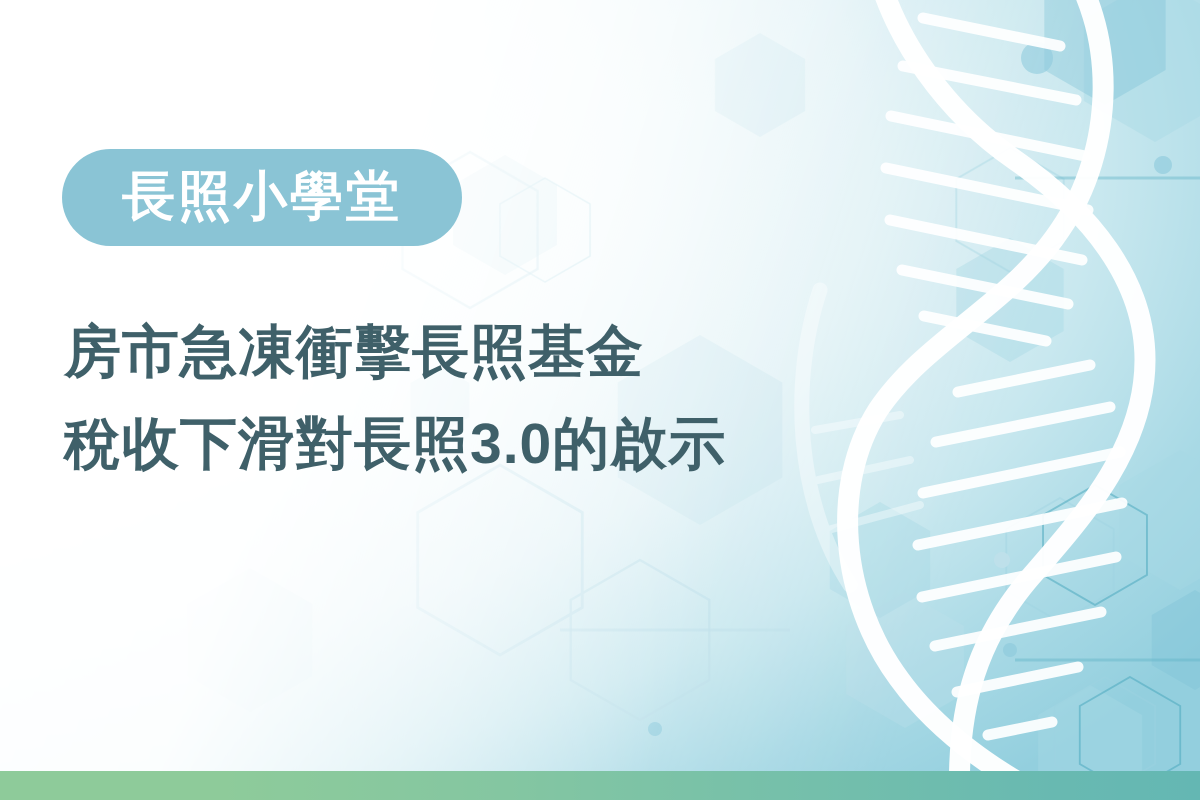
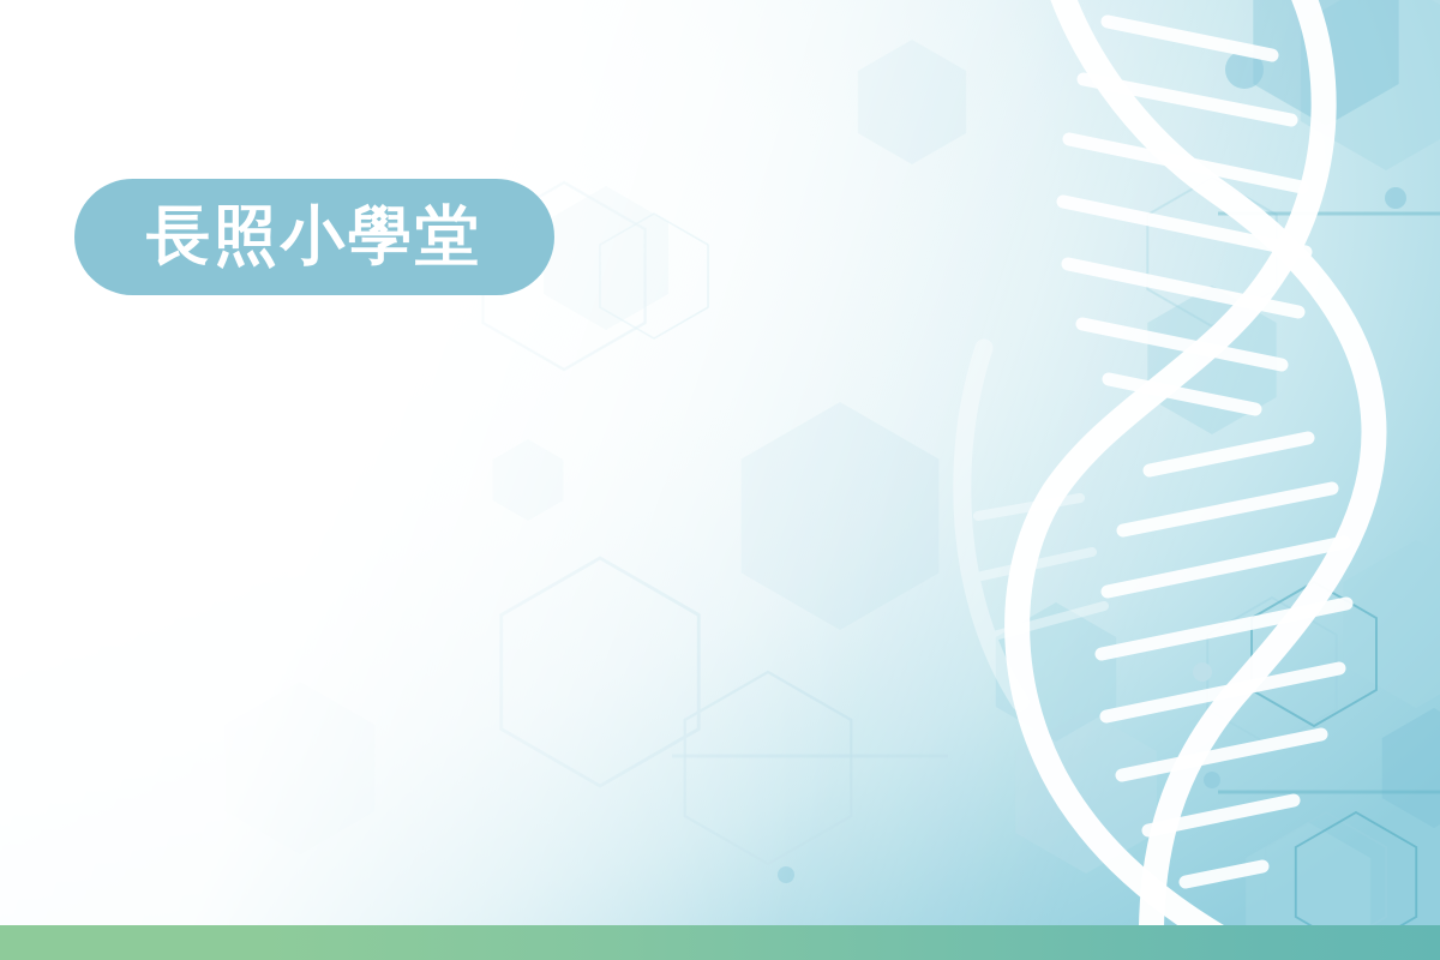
  長照小學堂
- 房市急凍衝擊長照基金
- 稅收下滑對長照3.0的啟示
